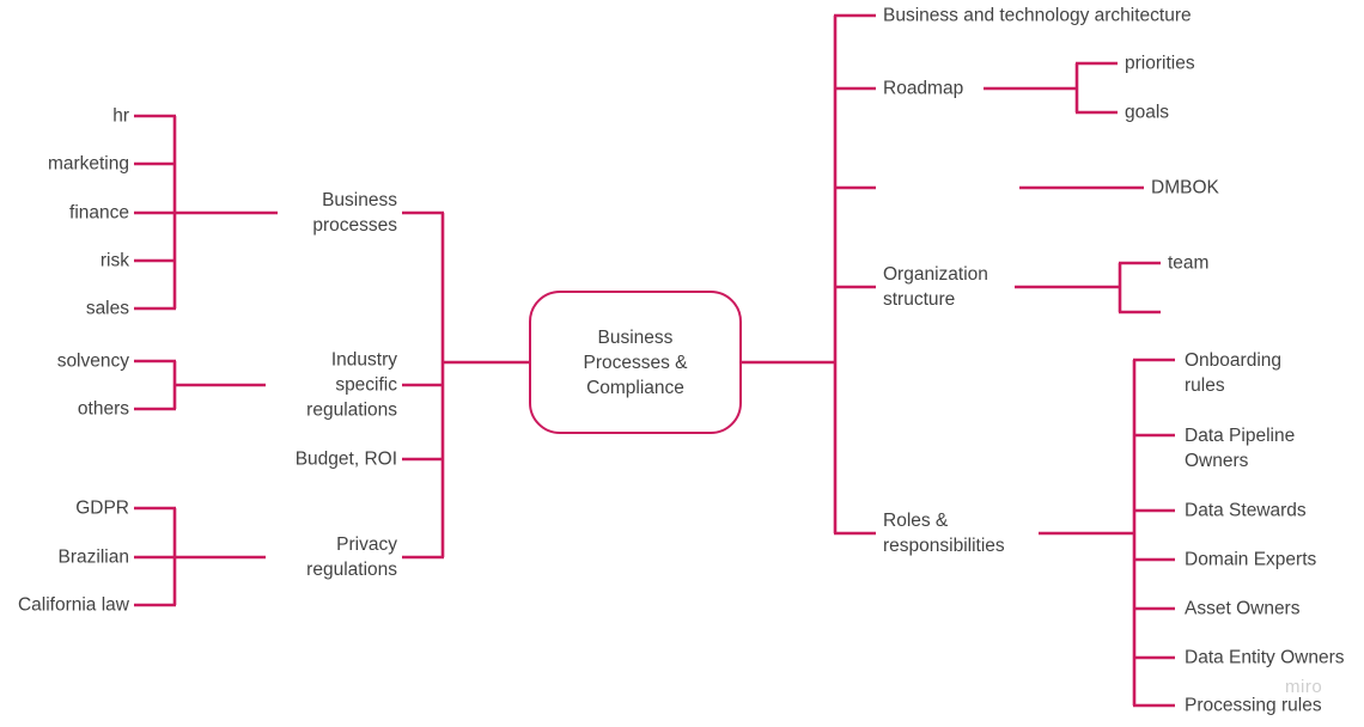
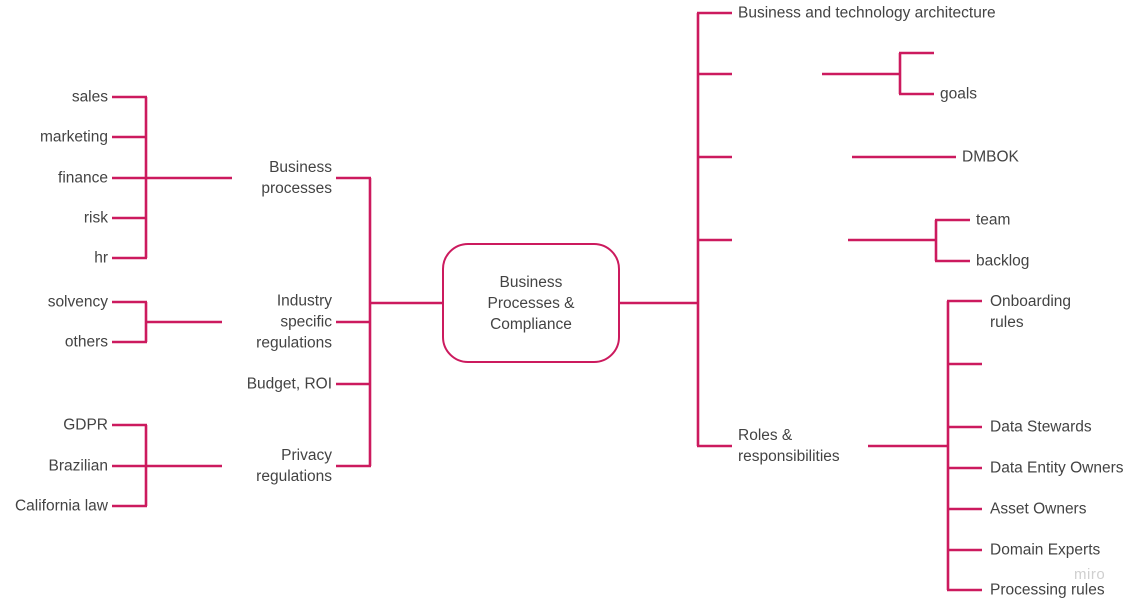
  Business
  Processes &
  Compliance
  Business
  processes
  Industry
  specific
  regulations
  Budget, ROI
  Privacy
  regulations
- hr
+ sales
  marketing
  finance
  risk
- sales
+ hr
  solvency
  others
  GDPR
  Brazilian
  California law
  Business and technology architecture
- Roadmap
- Organization
- structure
  Roles &
  responsibilities
- priorities
  goals
  DMBOK
  team
+ backlog
  Onboarding
  rules
- Data Pipeline
- Owners
  Data Stewards
- Domain Experts
+ Data Entity Owners
  Asset Owners
- Data Entity Owners
+ Domain Experts
  Processing rules
  miro
